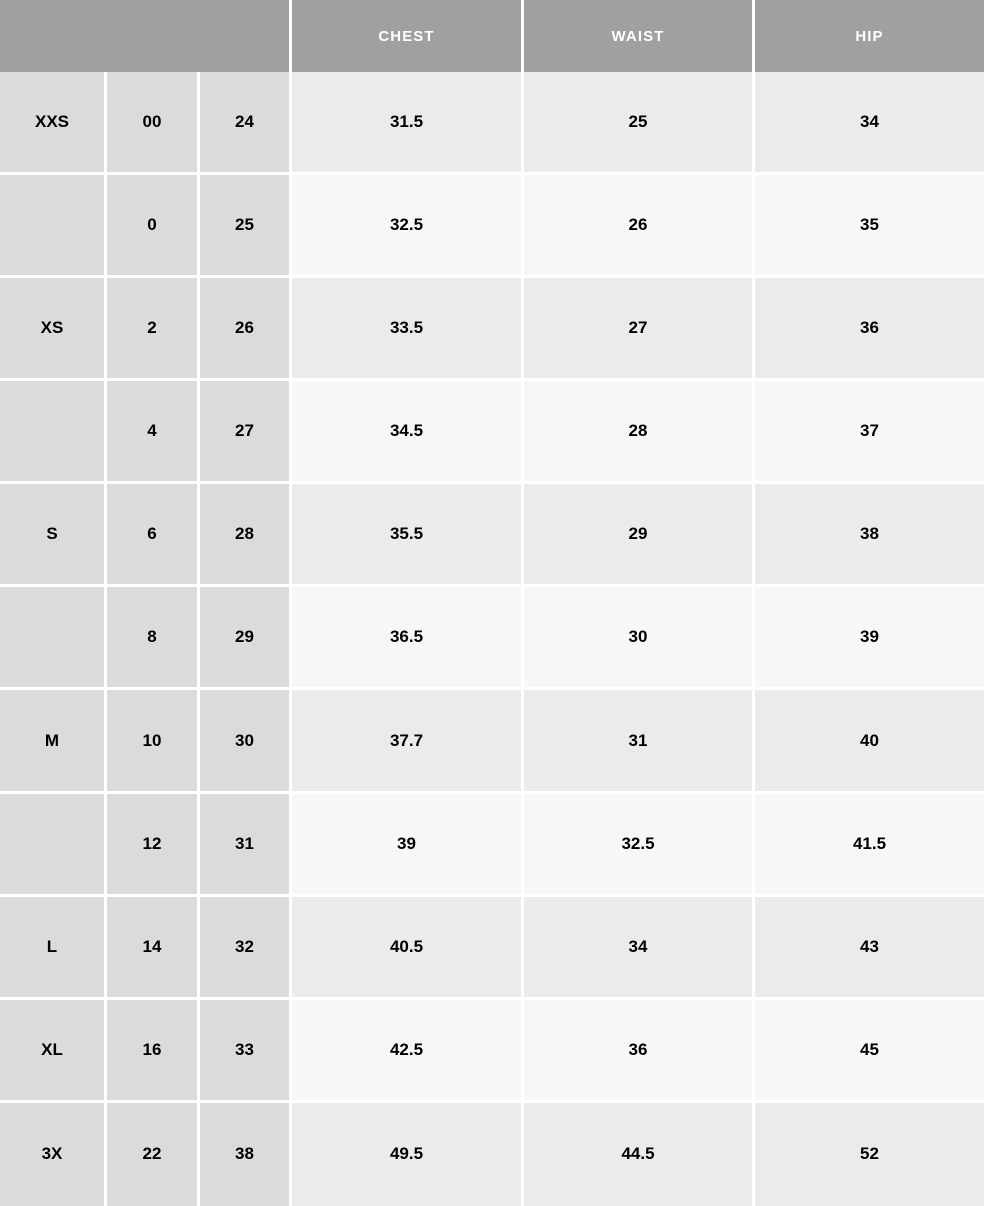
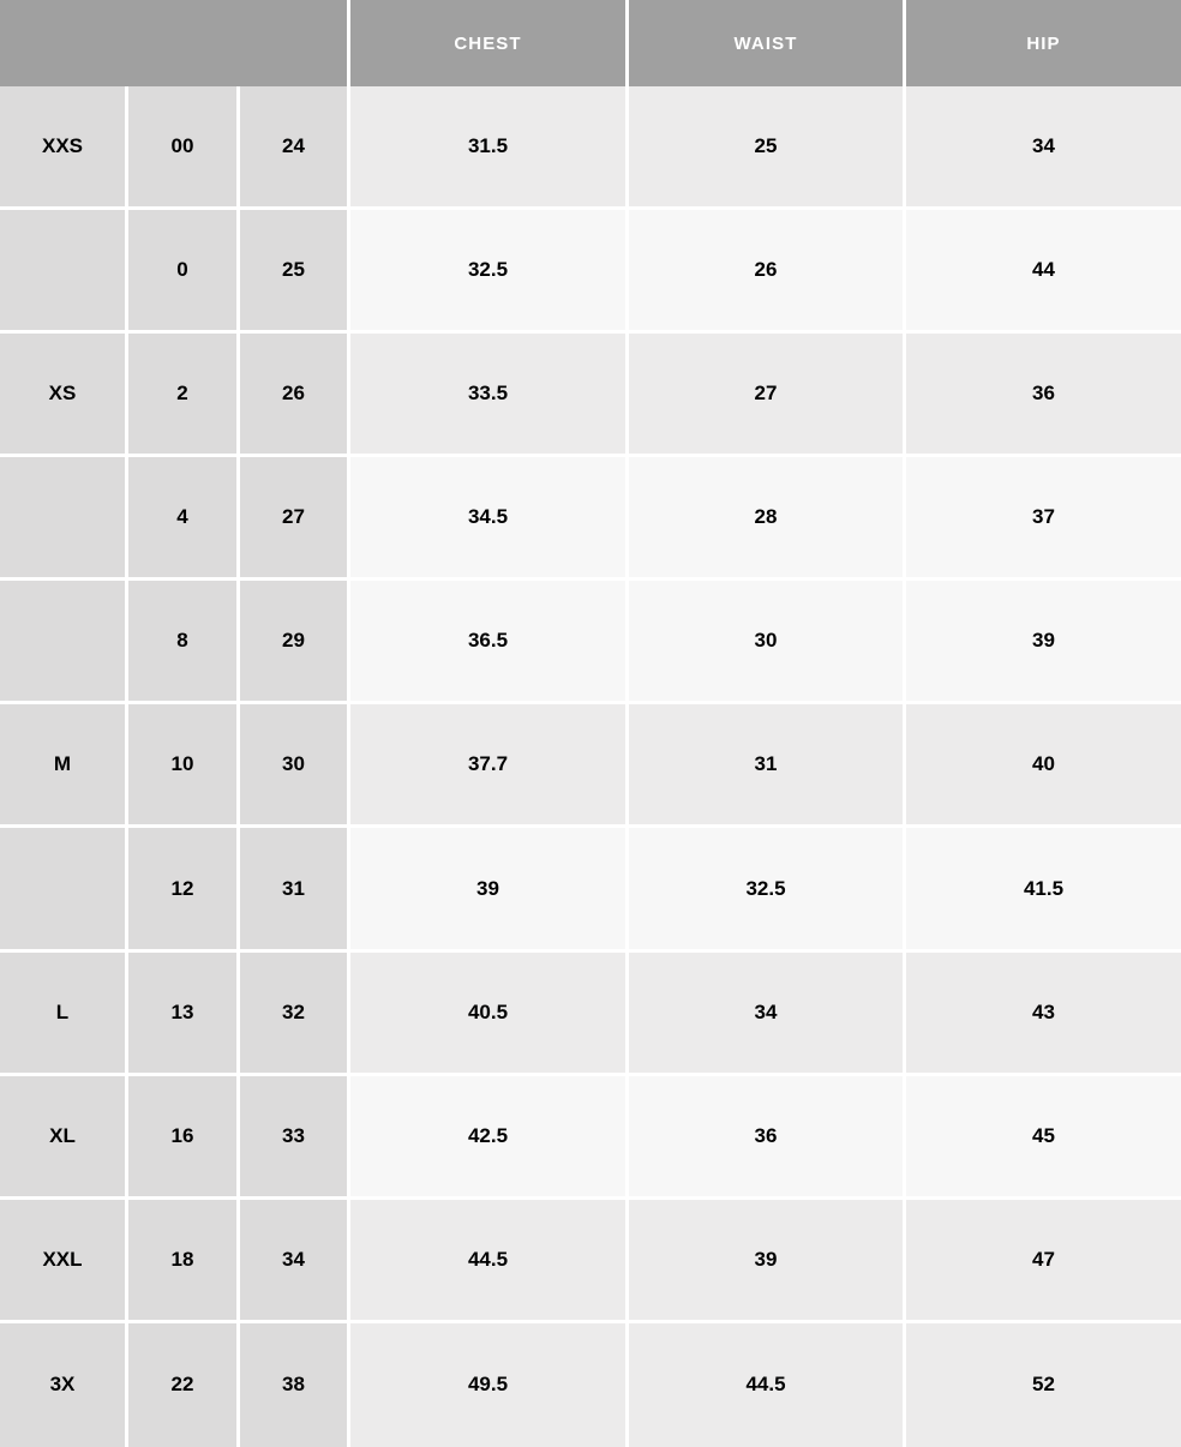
  	CHEST	WAIST	HIP
  XXS	00	24	31.5	25	34
- 	0	25	32.5	26	35
+ 	0	25	32.5	26	44
  XS	2	26	33.5	27	36
  	4	27	34.5	28	37
- S	6	28	35.5	29	38
  	8	29	36.5	30	39
  M	10	30	37.7	31	40
  	12	31	39	32.5	41.5
- L	14	32	40.5	34	43
+ L	13	32	40.5	34	43
  XL	16	33	42.5	36	45
+ XXL	18	34	44.5	39	47
  3X	22	38	49.5	44.5	52
